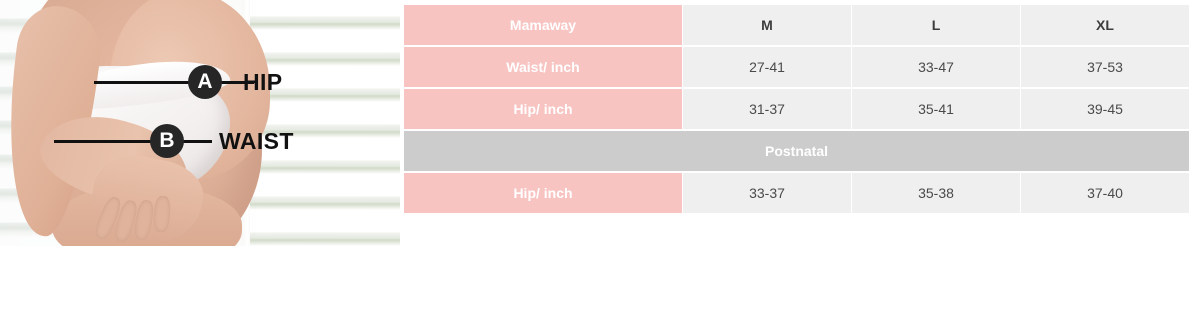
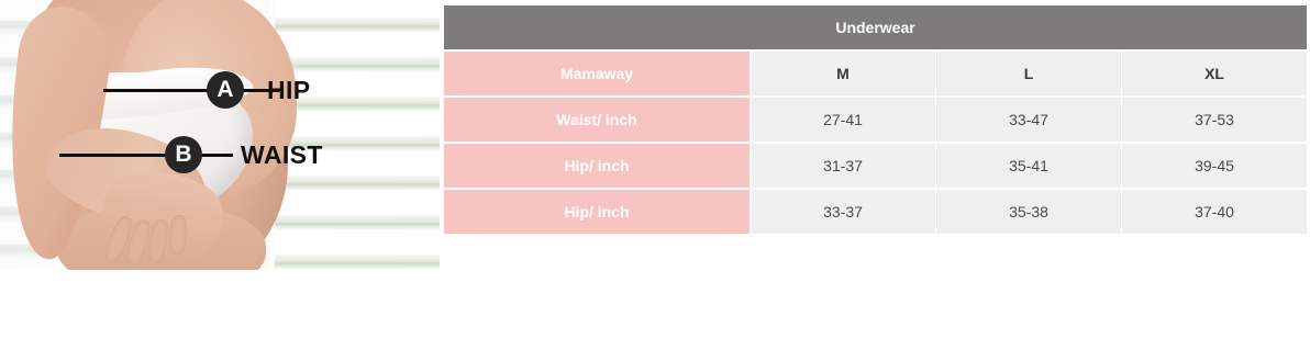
  A
  HIP
  B
  WAIST
+ Underwear
  Mamaway	M	L	XL
  Waist/ inch	27-41	33-47	37-53
  Hip/ inch	31-37	35-41	39-45
- Postnatal
  Hip/ inch	33-37	35-38	37-40
